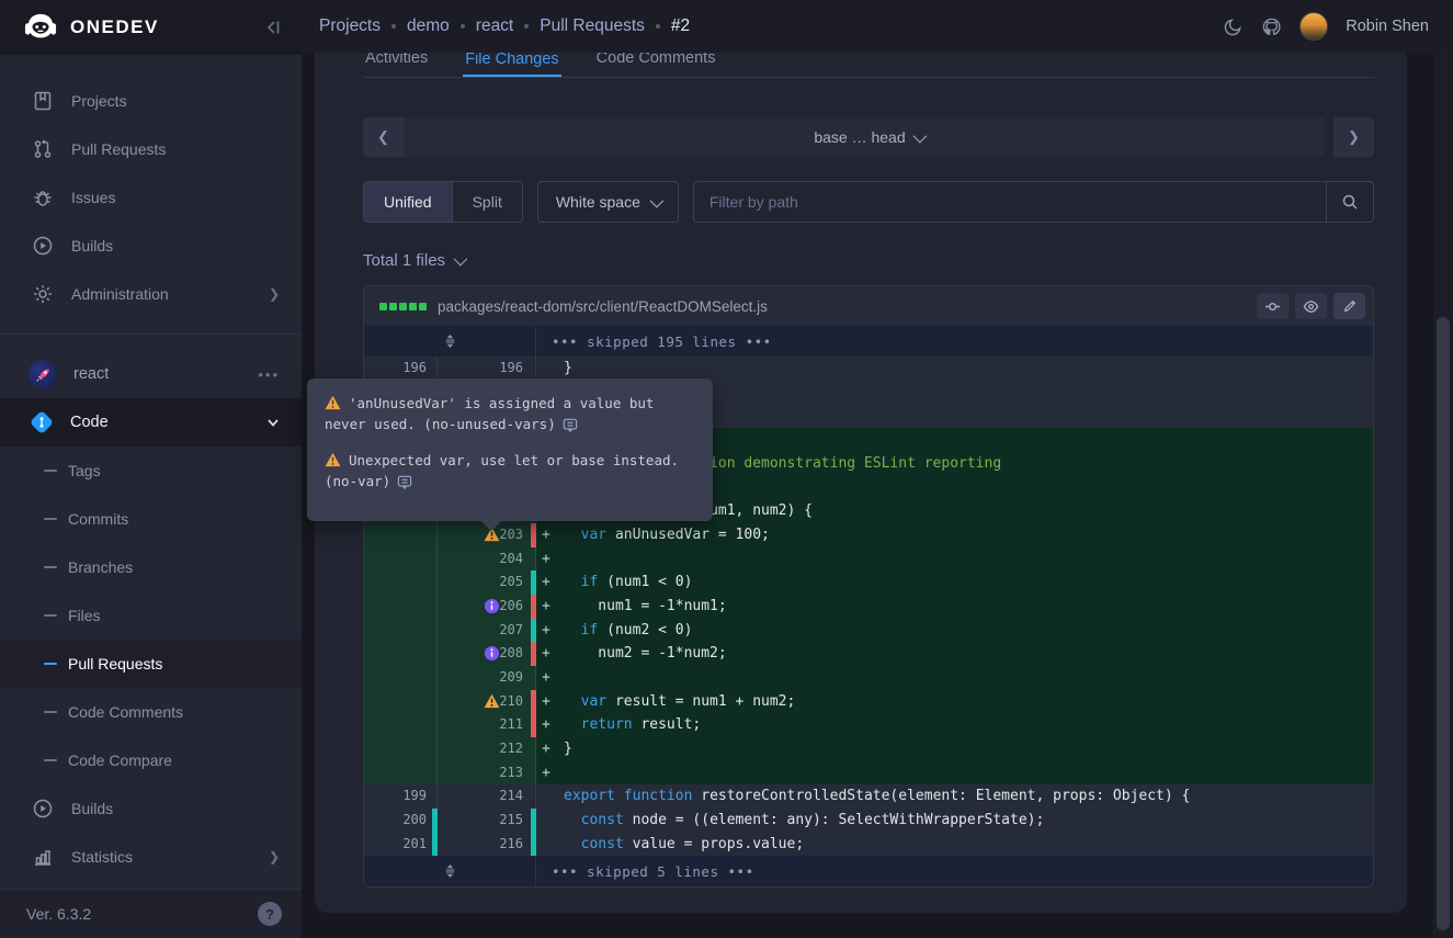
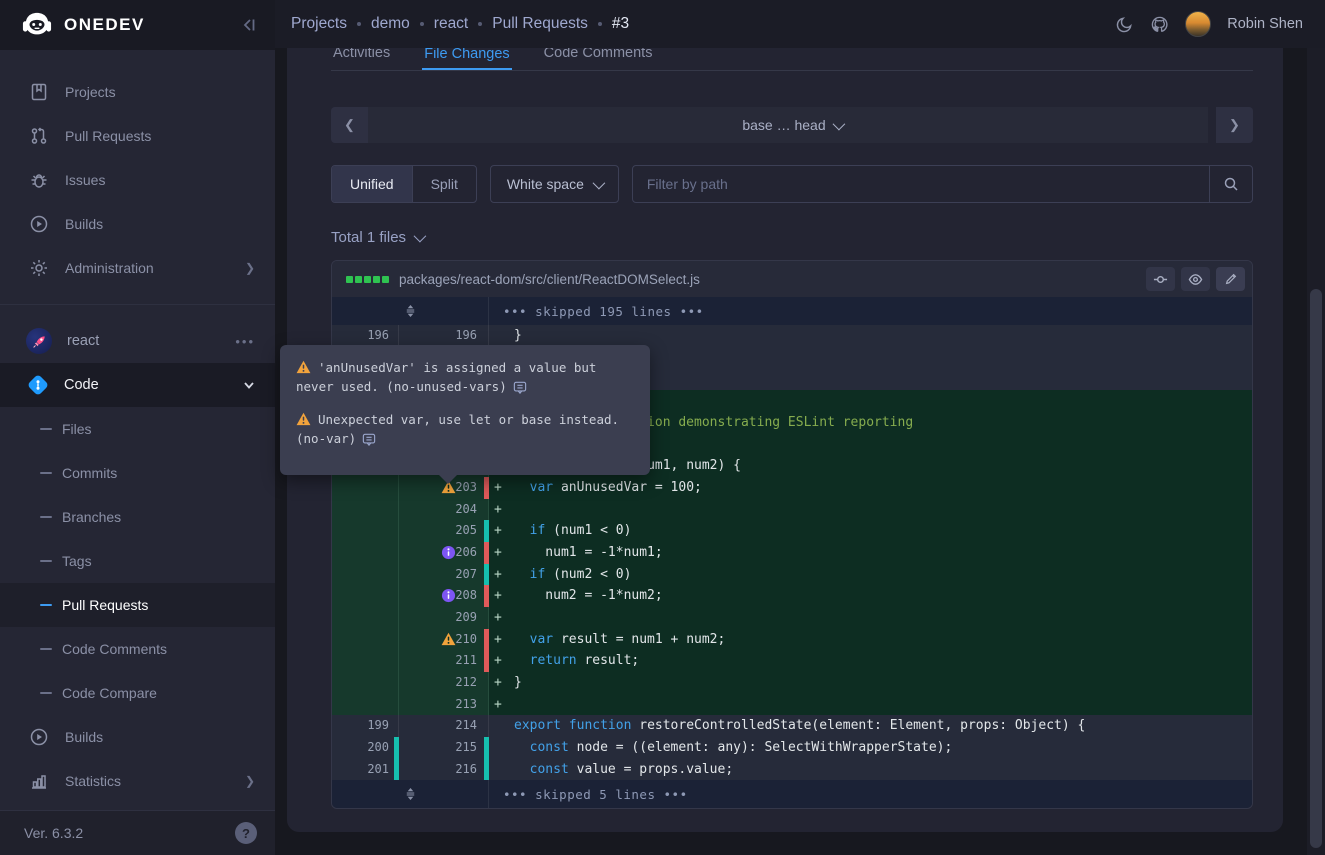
  ONEDEV
  Projects
  Pull Requests
  Issues
  Builds
  Administration
  ❯
  react
  •••
  Code
- Tags
+ Files
  Commits
  Branches
- Files
+ Tags
  Pull Requests
  Code Comments
  Code Compare
  Builds
  Statistics
  ❯
  Ver. 6.3.2
  ?
  Projects
  demo
  react
  Pull Requests
- #2
+ #3
  Robin Shen
  Activities
  File Changes
  Code Comments
  ❮
  ❯
  base … head
  Unified
  Split
  White space
  Filter by path
  Total 1 files
  packages/react-dom/src/client/ReactDOMSelect.js
  ••• skipped 195 lines •••
  196
  196
  }
  203
  +
  var
  anUnusedVar = 100;
  204
  +
  205
  +
  if
  (num1 < 0)
  206
  +
  num1 = -1*num1;
  207
  +
  if
  (num2 < 0)
  208
  +
  num2 = -1*num2;
  209
  +
  210
  +
  var
  result = num1 + num2;
  211
  +
  return
  result;
  212
  +
  }
  213
  +
  199
  214
  export
  function
  restoreControlledState(element: Element, props: Object) {
  200
  215
  const
  node = ((element: any): SelectWithWrapperState);
  201
  216
  const
  value = props.value;
  ••• skipped 5 lines •••
  'anUnusedVar' is assigned a value but never used. (no-unused-vars)
  Unexpected var, use let or base instead. (no-var)
